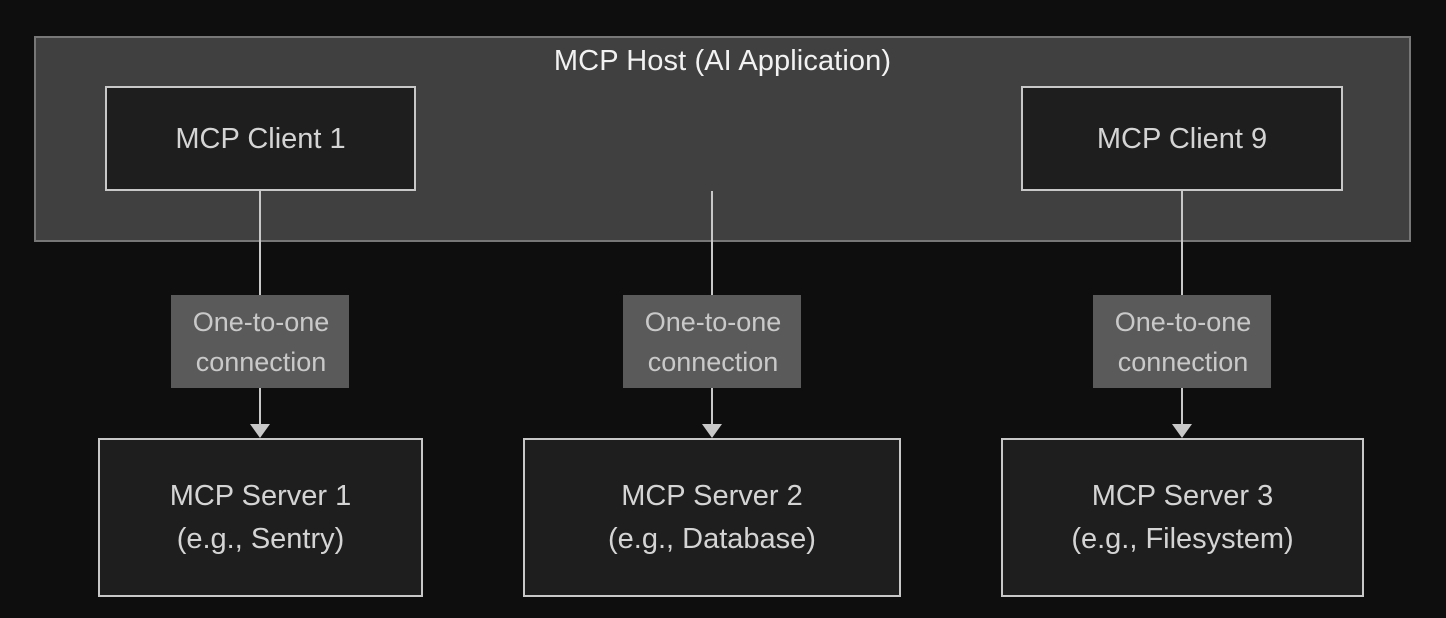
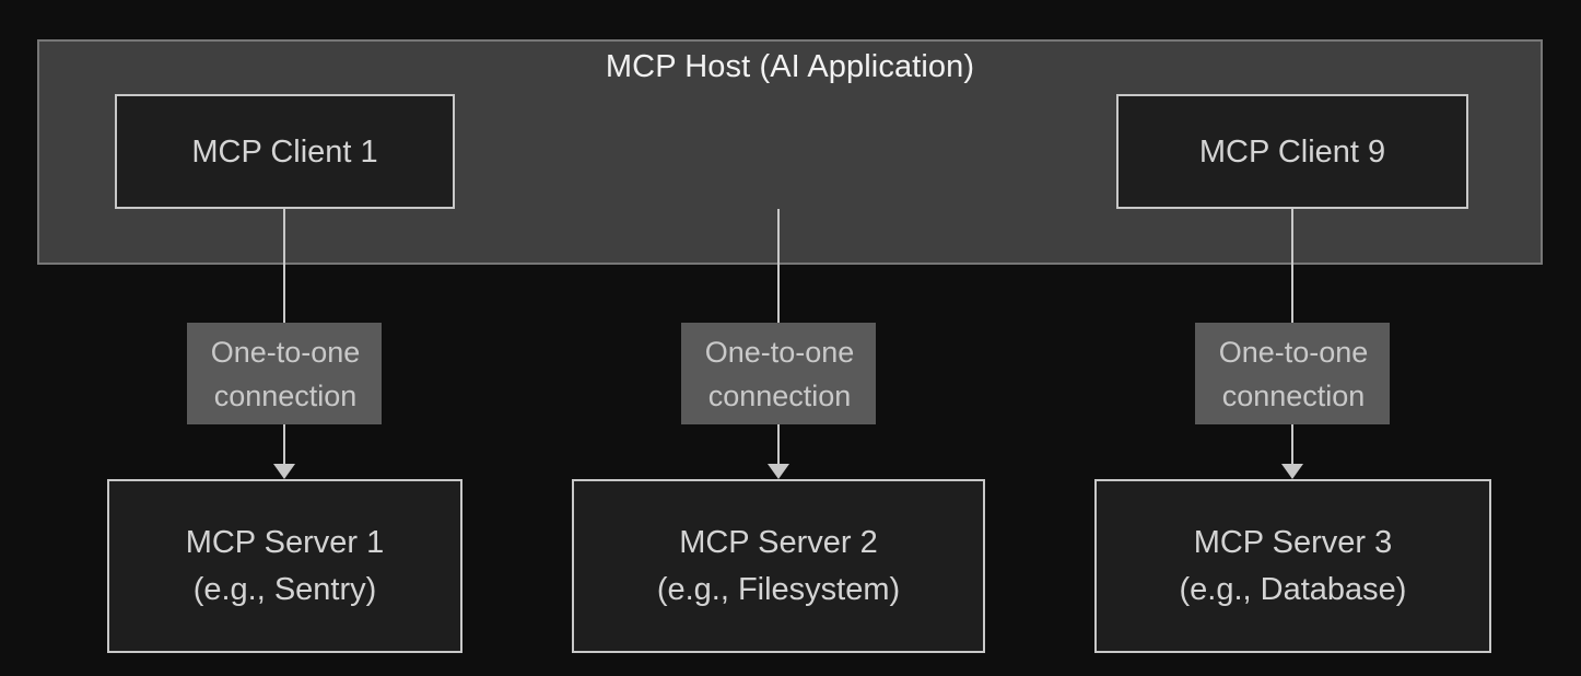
  MCP Host (AI Application)
  MCP Client 1
  MCP Client 9
  One-to-one
  connection
  One-to-one
  connection
  One-to-one
  connection
  MCP Server 1
  (e.g., Sentry)
  MCP Server 2
- (e.g., Database)
+ (e.g., Filesystem)
  MCP Server 3
- (e.g., Filesystem)
+ (e.g., Database)
